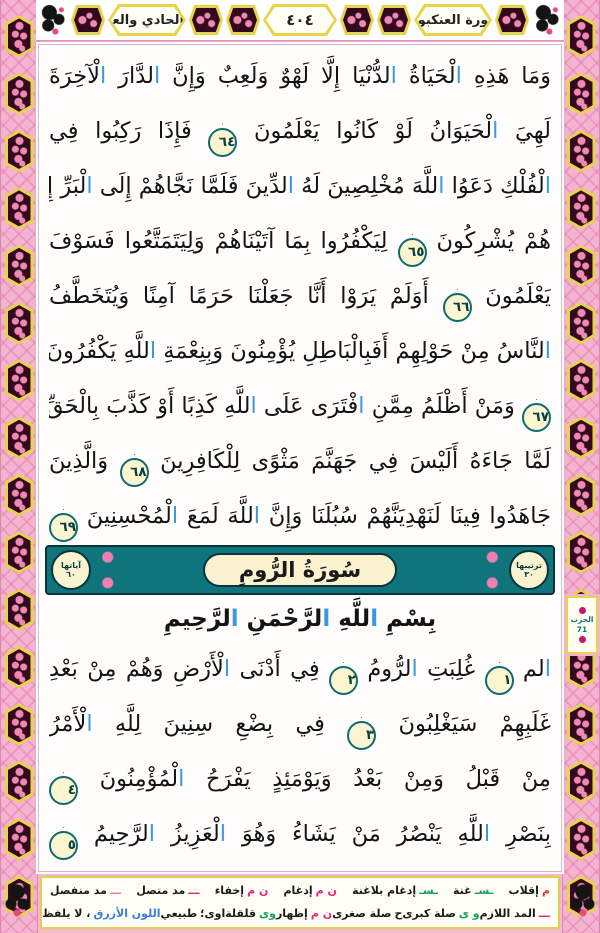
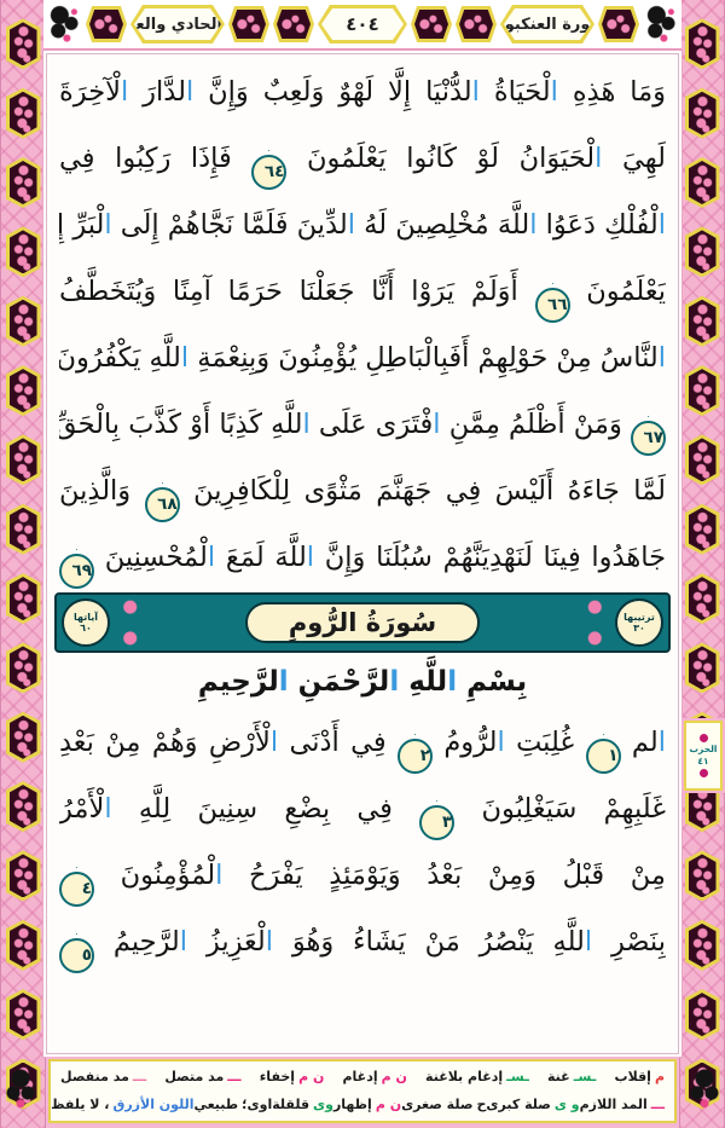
  ورة العنكبو
  ٤٠٤
  وَمَا هَذِهِ الْحَيَاةُ الدُّنْيَا إِلَّا لَهْوٌ وَلَعِبٌ وَإِنَّ الدَّارَ الْآخِرَةَ
  لَهِيَ الْحَيَوَانُ لَوْ كَانُوا يَعْلَمُونَ ٦٤ فَإِذَا رَكِبُوا فِي
  الْفُلْكِ دَعَوُا اللَّهَ مُخْلِصِينَ لَهُ الدِّينَ فَلَمَّا نَجَّاهُمْ إِلَى الْبَرِّ إِ
- هُمْ يُشْرِكُونَ ٦٥ لِيَكْفُرُوا بِمَا آتَيْنَاهُمْ وَلِيَتَمَتَّعُوا فَسَوْفَ
  يَعْلَمُونَ ٦٦ أَوَلَمْ يَرَوْا أَنَّا جَعَلْنَا حَرَمًا آمِنًا وَيُتَخَطَّفُ
  النَّاسُ مِنْ حَوْلِهِمْ أَفَبِالْبَاطِلِ يُؤْمِنُونَ وَبِنِعْمَةِ اللَّهِ يَكْفُرُونَ
  ٦٧ وَمَنْ أَظْلَمُ مِمَّنِ افْتَرَى عَلَى اللَّهِ كَذِبًا أَوْ كَذَّبَ بِالْحَقِّ
  لَمَّا جَاءَهُ أَلَيْسَ فِي جَهَنَّمَ مَثْوًى لِلْكَافِرِينَ ٦٨ وَالَّذِينَ
  جَاهَدُوا فِينَا لَنَهْدِيَنَّهُمْ سُبُلَنَا وَإِنَّ اللَّهَ لَمَعَ الْمُحْسِنِينَ ٦٩
  ترتيبها
  ٣٠
  سُورَةُ الرُّومِ
  آياتها
  ٦٠
  بِسْمِ اللَّهِ الرَّحْمَنِ الرَّحِيمِ
  الم ١ غُلِبَتِ الرُّومُ ٢ فِي أَدْنَى الْأَرْضِ وَهُمْ مِنْ بَعْدِ
  غَلَبِهِمْ سَيَغْلِبُونَ ٣ فِي بِضْعِ سِنِينَ لِلَّهِ الْأَمْرُ
  مِنْ قَبْلُ وَمِنْ بَعْدُ وَيَوْمَئِذٍ يَفْرَحُ الْمُؤْمِنُونَ ٤
  بِنَصْرِ اللَّهِ يَنْصُرُ مَنْ يَشَاءُ وَهُوَ الْعَزِيزُ الرَّحِيمُ ٥
  الحزب
- 71
+ ٤١
  م
  إقلاب
  ـسـ
  غنة
  ـسـ
  إدغام بلاغنة
  ن م
  إدغام
  ن م
  إخفاء
  ـــ
  مد متصل
  ـــ
  مد منفصل
  ـــ
  المد اللازم
  و ى
  صلة كبرى
  ح
  صلة صغرى
  ن م
  إظهار
  وى
  قلقلة
  اوى؛
  طبيعي
  اللون الأزرق
  ، لا يلفظ
